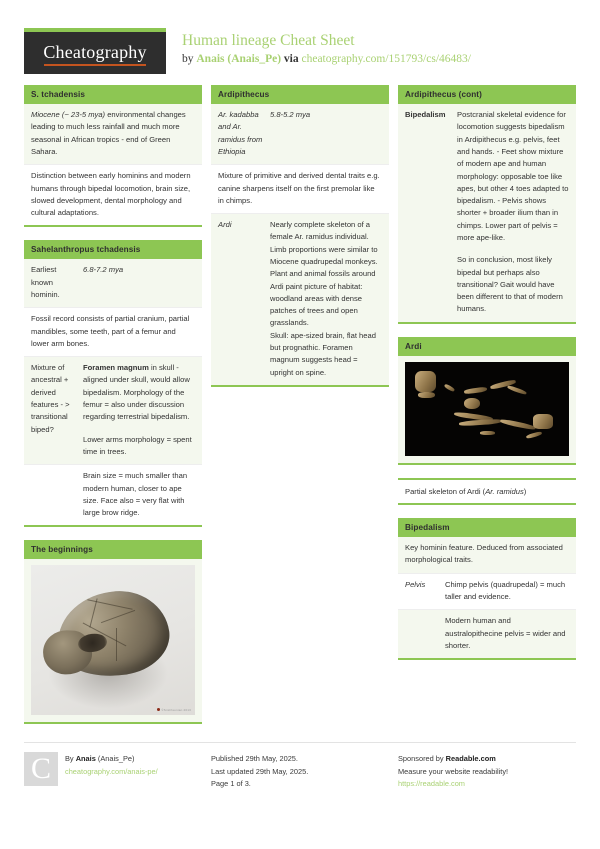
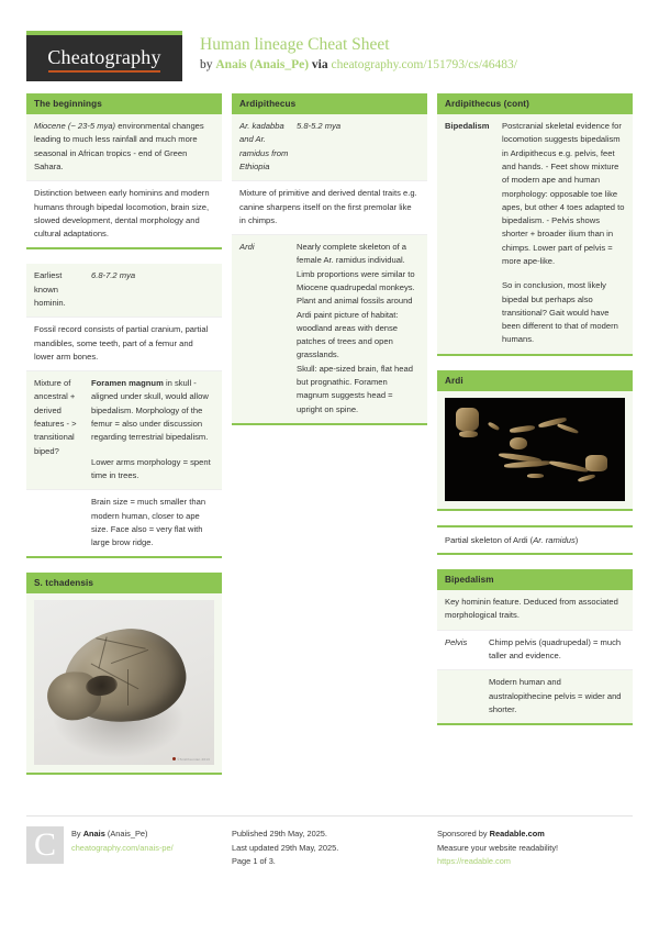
  Cheatography
  Human lineage Cheat Sheet
  by Anais (Anais_Pe) via cheatography.com/151793/cs/46483/
- S. tchadensis
+ The beginnings
  Miocene (~ 23-5 mya) environmental changes leading to much less rainfall and much more seasonal in African tropics - end of Green Sahara.
  Distinction between early hominins and modern humans through bipedal locomotion, brain size, slowed development, dental morphology and cultural adaptations.
- Sahelanthropus tchadensis
  Earliest known hominin.
  6.8-7.2 mya
  Fossil record consists of partial cranium, partial mandibles, some teeth, part of a femur and lower arm bones.
  Mixture of ancestral + derived features - > transitional biped?
  Foramen magnum in skull - aligned under skull, would allow bipedalism. Morphology of the femur = also under discussion regarding terrestrial bipedalism.Lower arms morphology = spent time in trees.
  Brain size = much smaller than modern human, closer to ape size. Face also = very flat with large brow ridge.
- The beginnings
+ S. tchadensis
  Ardipithecus
  Ar. kadabba and Ar. ramidus from Ethiopia
  5.8-5.2 mya
  Mixture of primitive and derived dental traits e.g. canine sharpens itself on the first premolar like in chimps.
  Ardi
  Nearly complete skeleton of a female Ar. ramidus individual. Limb proportions were similar to Miocene quadrupedal monkeys.
  Plant and animal fossils around Ardi paint picture of habitat: woodland areas with dense patches of trees and open grasslands.
  Skull: ape-sized brain, flat head but prognathic. Foramen magnum suggests head = upright on spine.
  Ardipithecus (cont)
  Bipedalism
  Postcranial skeletal evidence for locomotion suggests bipedalism in Ardipithecus e.g. pelvis, feet and hands. - Feet show mixture of modern ape and human morphology: opposable toe like apes, but other 4 toes adapted to bipedalism. - Pelvis shows shorter + broader ilium than in chimps. Lower part of pelvis = more ape-like.So in conclusion, most likely bipedal but perhaps also transitional? Gait would have been different to that of modern humans.
  Ardi
  Partial skeleton of Ardi (Ar. ramidus)
  Bipedalism
  Key hominin feature. Deduced from associated morphological traits.
  Pelvis
  Chimp pelvis (quadrupedal) = much taller and evidence.
  Modern human and australopithecine pelvis = wider and shorter.
  C
  By Anais (Anais_Pe)
  cheatography.com/anais-pe/
  Published 29th May, 2025.
  Last updated 29th May, 2025.
  Page 1 of 3.
  Sponsored by Readable.com
  Measure your website readability!
  https://readable.com
